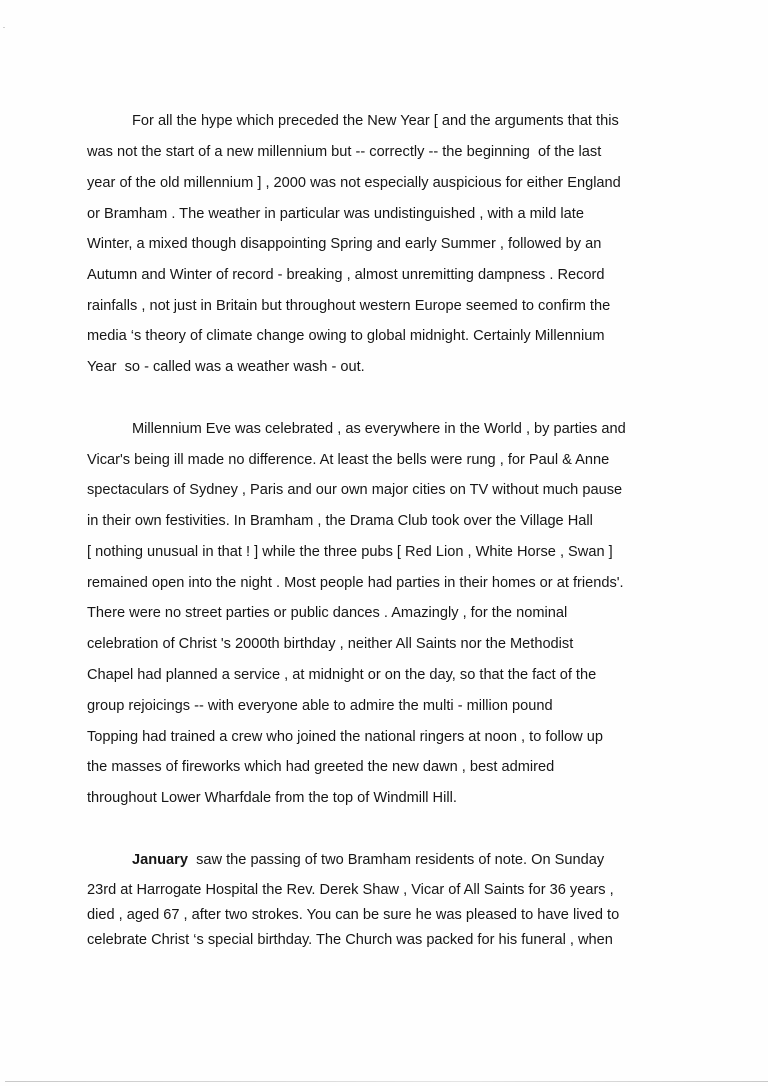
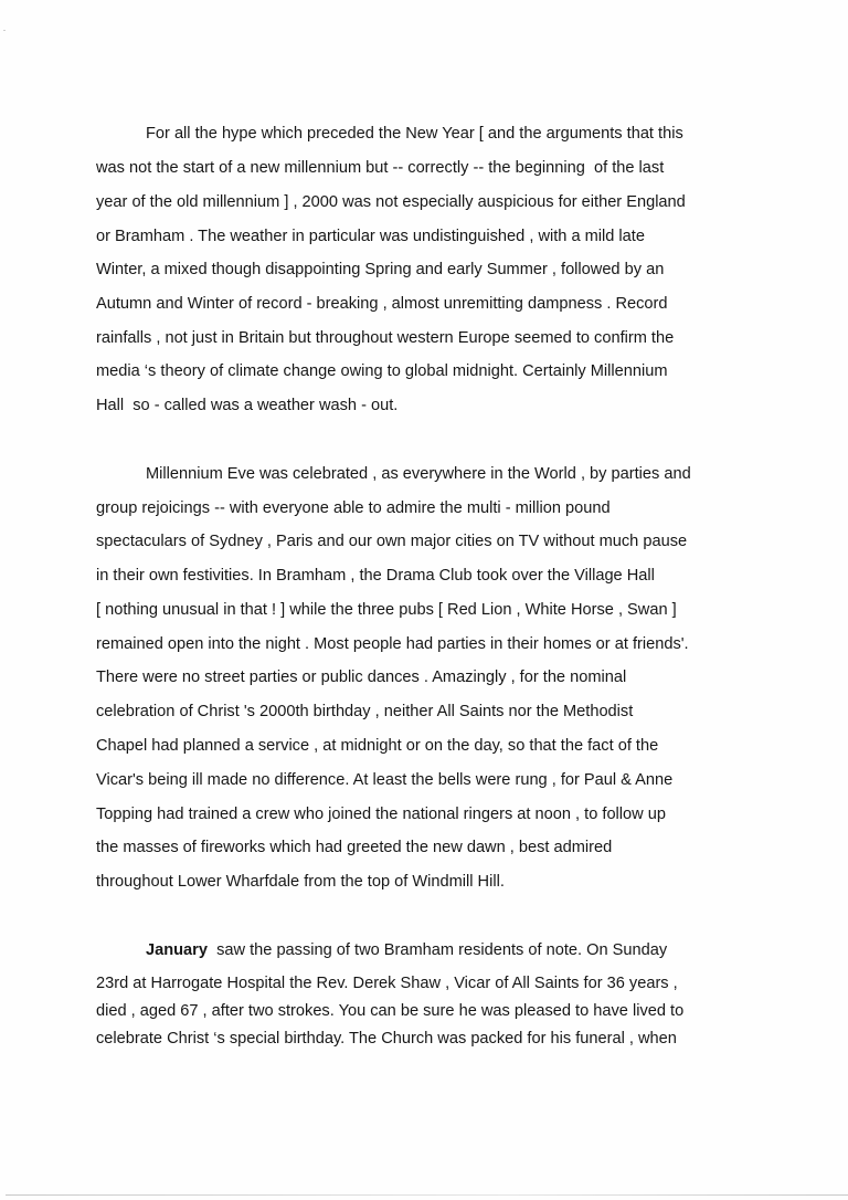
  For all the hype which preceded the New Year [ and the arguments that this
  was not the start of a new millennium but -- correctly -- the beginning of the last
  year of the old millennium ] , 2000 was not especially auspicious for either England
  or Bramham . The weather in particular was undistinguished , with a mild late
  Winter, a mixed though disappointing Spring and early Summer , followed by an
  Autumn and Winter of record - breaking , almost unremitting dampness . Record
  rainfalls , not just in Britain but throughout western Europe seemed to confirm the
  media ‘s theory of climate change owing to global midnight. Certainly Millennium
- Year so - called was a weather wash - out.
+ Hall so - called was a weather wash - out.
  Millennium Eve was celebrated , as everywhere in the World , by parties and
- Vicar's being ill made no difference. At least the bells were rung , for Paul & Anne
+ group rejoicings -- with everyone able to admire the multi - million pound
  spectaculars of Sydney , Paris and our own major cities on TV without much pause
  in their own festivities. In Bramham , the Drama Club took over the Village Hall
  [ nothing unusual in that ! ] while the three pubs [ Red Lion , White Horse , Swan ]
  remained open into the night . Most people had parties in their homes or at friends'.
  There were no street parties or public dances . Amazingly , for the nominal
  celebration of Christ 's 2000th birthday , neither All Saints nor the Methodist
  Chapel had planned a service , at midnight or on the day, so that the fact of the
- group rejoicings -- with everyone able to admire the multi - million pound
+ Vicar's being ill made no difference. At least the bells were rung , for Paul & Anne
  Topping had trained a crew who joined the national ringers at noon , to follow up
  the masses of fireworks which had greeted the new dawn , best admired
  throughout Lower Wharfdale from the top of Windmill Hill.
  January saw the passing of two Bramham residents of note. On Sunday
  23rd at Harrogate Hospital the Rev. Derek Shaw , Vicar of All Saints for 36 years ,
  died , aged 67 , after two strokes. You can be sure he was pleased to have lived to
  celebrate Christ ‘s special birthday. The Church was packed for his funeral , when
